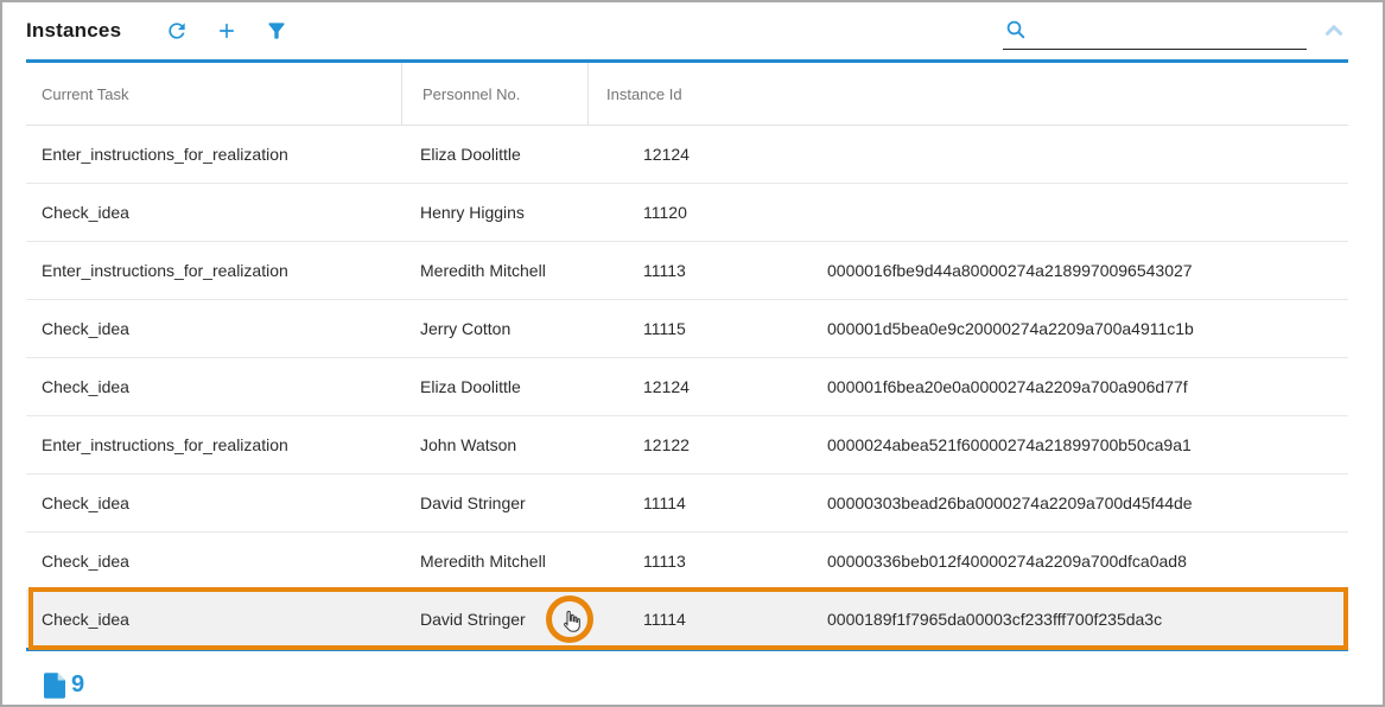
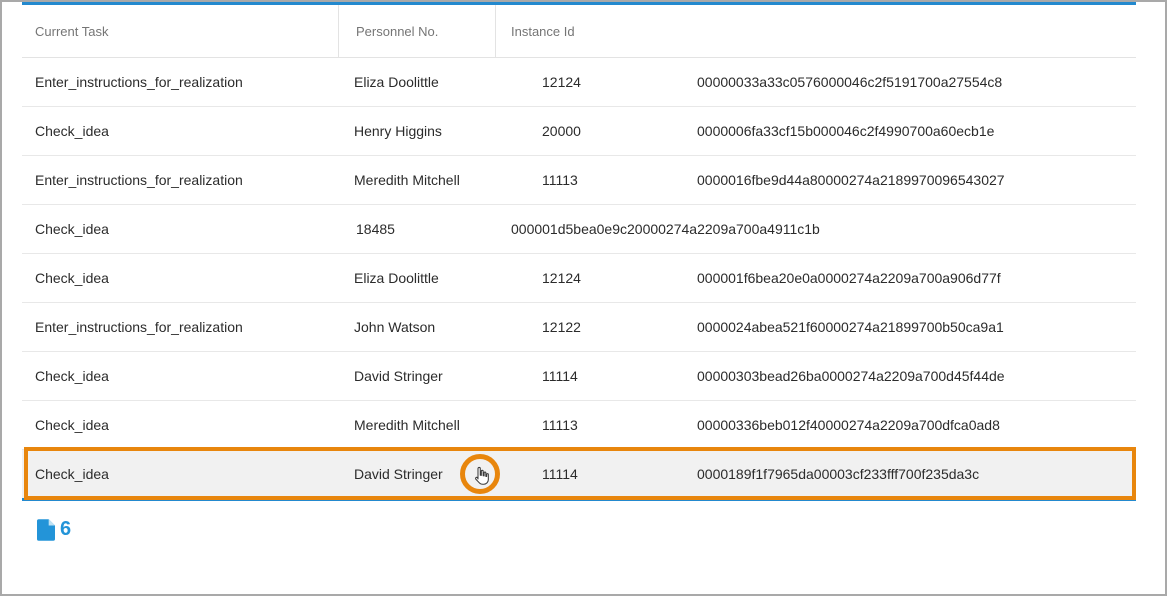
- Instances
  Current Task
  Personnel No.
  Instance Id
  Enter_instructions_for_realization
  Eliza Doolittle
  12124
+ 00000033a33c0576000046c2f5191700a27554c8
  Check_idea
  Henry Higgins
- 11120
+ 20000
+ 0000006fa33cf15b000046c2f4990700a60ecb1e
  Enter_instructions_for_realization
  Meredith Mitchell
  11113
  0000016fbe9d44a80000274a2189970096543027
  Check_idea
- Jerry Cotton
- 11115
+ 18485
  000001d5bea0e9c20000274a2209a700a4911c1b
  Check_idea
  Eliza Doolittle
  12124
  000001f6bea20e0a0000274a2209a700a906d77f
  Enter_instructions_for_realization
  John Watson
  12122
  0000024abea521f60000274a21899700b50ca9a1
  Check_idea
  David Stringer
  11114
  00000303bead26ba0000274a2209a700d45f44de
  Check_idea
  Meredith Mitchell
  11113
  00000336beb012f40000274a2209a700dfca0ad8
  Check_idea
  David Stringer
  11114
  0000189f1f7965da00003cf233fff700f235da3c
- 9
+ 6
